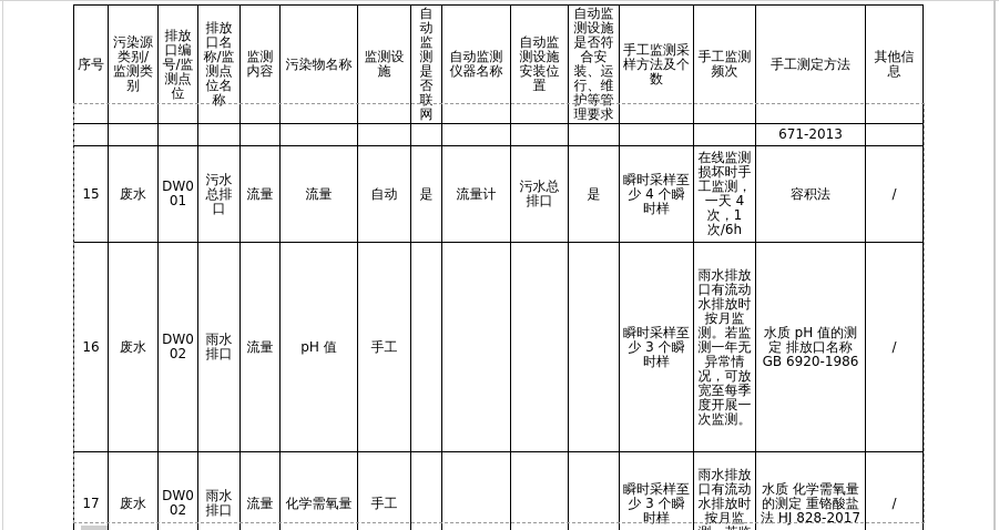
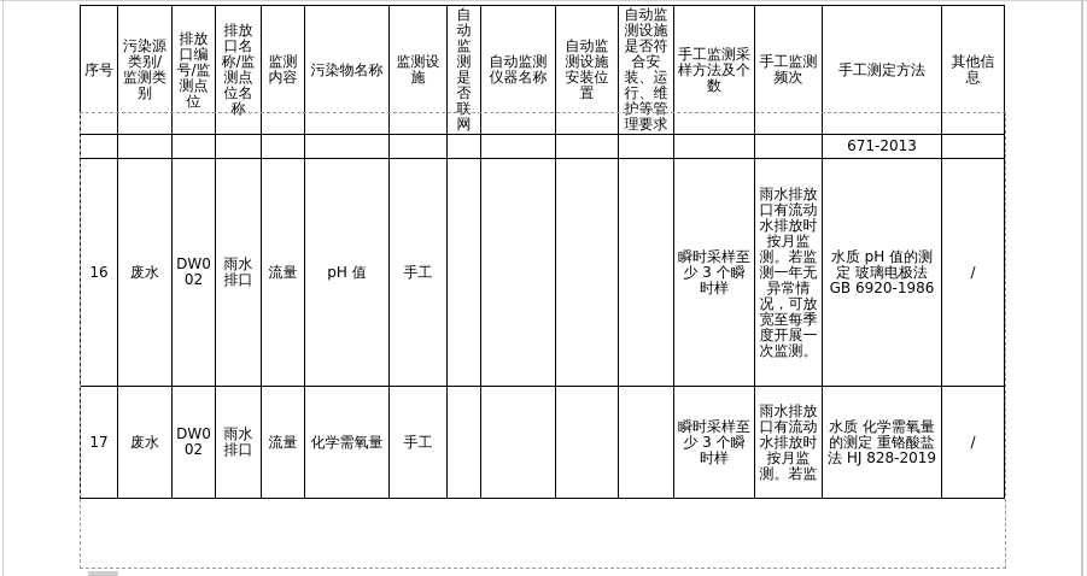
  序号	污染源类别/监测类别	排放口编号/监测点位	排放口名称/监测点位名称	监测内容	污染物名称	监测设施	自动监测是否联网	自动监测仪器名称	自动监测设施安装位置	自动监测设施是否符合安装、运行、维护等管理要求	手工监测采样方法及个数	手工监测频次	手工测定方法	其他信息
  													671-2013
- 15	废水	DW001	污水总排口	流量	流量	自动	是	流量计	污水总排口	是	瞬时采样至少 4 个瞬时样	在线监测损坏时手工监测，一天 4 次，1 次/6h	容积法	/
- 16	废水	DW002	雨水排口	流量	pH 值	手工					瞬时采样至少 3 个瞬时样	雨水排放口有流动水排放时按月监测。若监测一年无异常情况，可放宽至每季度开展一次监测。	水质 pH 值的测定 排放口名称 GB 6920-1986	/
+ 16	废水	DW002	雨水排口	流量	pH 值	手工					瞬时采样至少 3 个瞬时样	雨水排放口有流动水排放时按月监测。若监测一年无异常情况，可放宽至每季度开展一次监测。	水质 pH 值的测定 玻璃电极法 GB 6920-1986	/
- 17	废水	DW002	雨水排口	流量	化学需氧量	手工					瞬时采样至少 3 个瞬时样	雨水排放口有流动水排放时按月监	水质 化学需氧量的测定 重铬酸盐法 HJ 828-2017	/
+ 17	废水	DW002	雨水排口	流量	化学需氧量	手工					瞬时采样至少 3 个瞬时样	雨水排放口有流动水排放时按月监测。若监	水质 化学需氧量的测定 重铬酸盐法 HJ 828-2019	/
